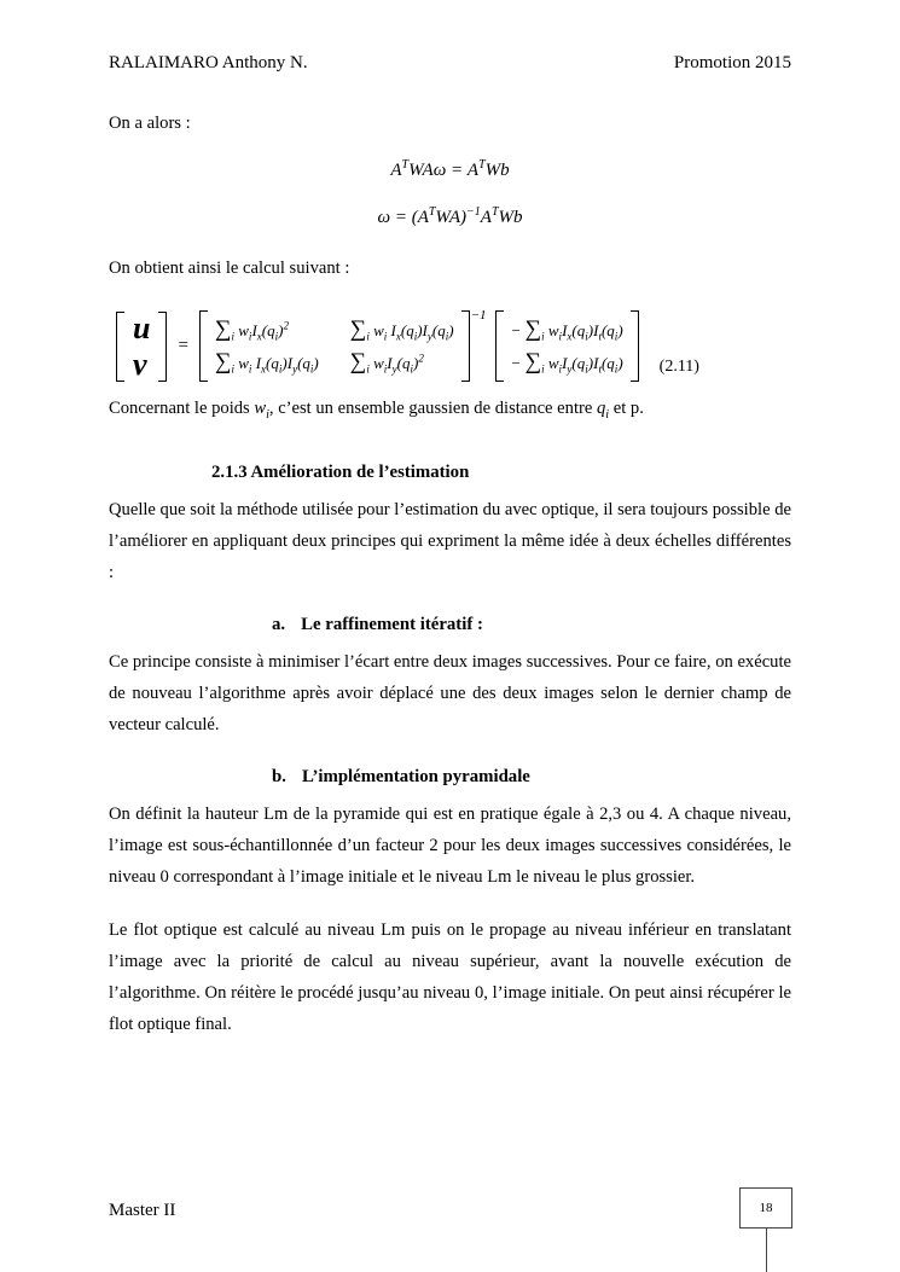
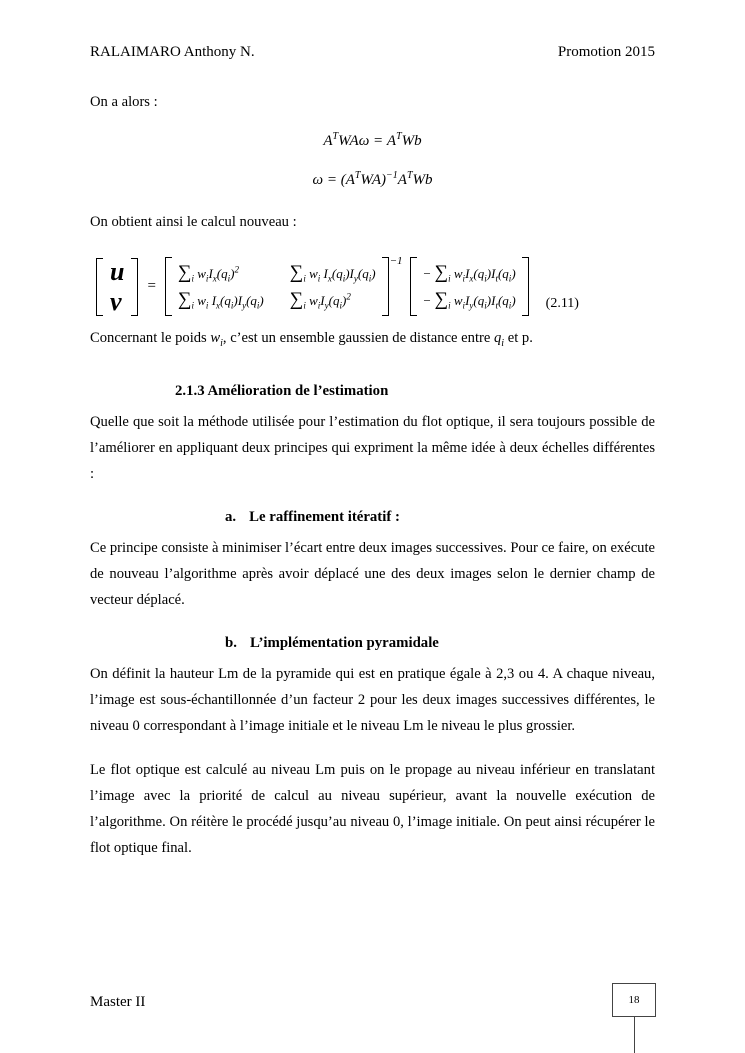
  RALAIMARO Anthony N.
  Promotion 2015
  On a alors :
  ATWAω = ATWb
  ω = (ATWA)−1ATWb
- On obtient ainsi le calcul suivant :
+ On obtient ainsi le calcul nouveau :
  u
  v
  =
  ∑i wiIx(qi)2
  ∑i wi Ix(qi)Iy(qi)
  ∑i wi Ix(qi)Iy(qi)
  ∑i wiIy(qi)2
  −1
  − ∑i wiIx(qi)It(qi)
  − ∑i wiIy(qi)It(qi)
  (2.11)
  Concernant le poids wi, c’est un ensemble gaussien de distance entre qi et p.
  2.1.3 Amélioration de l’estimation
- Quelle que soit la méthode utilisée pour l’estimation du avec optique, il sera toujours possible de l’améliorer en appliquant deux principes qui expriment la même idée à deux échelles différentes :
+ Quelle que soit la méthode utilisée pour l’estimation du flot optique, il sera toujours possible de l’améliorer en appliquant deux principes qui expriment la même idée à deux échelles différentes :
  a. Le raffinement itératif :
- Ce principe consiste à minimiser l’écart entre deux images successives. Pour ce faire, on exécute de nouveau l’algorithme après avoir déplacé une des deux images selon le dernier champ de vecteur calculé.
+ Ce principe consiste à minimiser l’écart entre deux images successives. Pour ce faire, on exécute de nouveau l’algorithme après avoir déplacé une des deux images selon le dernier champ de vecteur déplacé.
  b. L’implémentation pyramidale
- On définit la hauteur Lm de la pyramide qui est en pratique égale à 2,3 ou 4. A chaque niveau, l’image est sous-échantillonnée d’un facteur 2 pour les deux images successives considérées, le niveau 0 correspondant à l’image initiale et le niveau Lm le niveau le plus grossier.
+ On définit la hauteur Lm de la pyramide qui est en pratique égale à 2,3 ou 4. A chaque niveau, l’image est sous-échantillonnée d’un facteur 2 pour les deux images successives différentes, le niveau 0 correspondant à l’image initiale et le niveau Lm le niveau le plus grossier.
  Le flot optique est calculé au niveau Lm puis on le propage au niveau inférieur en translatant l’image avec la priorité de calcul au niveau supérieur, avant la nouvelle exécution de l’algorithme. On réitère le procédé jusqu’au niveau 0, l’image initiale. On peut ainsi récupérer le flot optique final.
  Master II
  18
